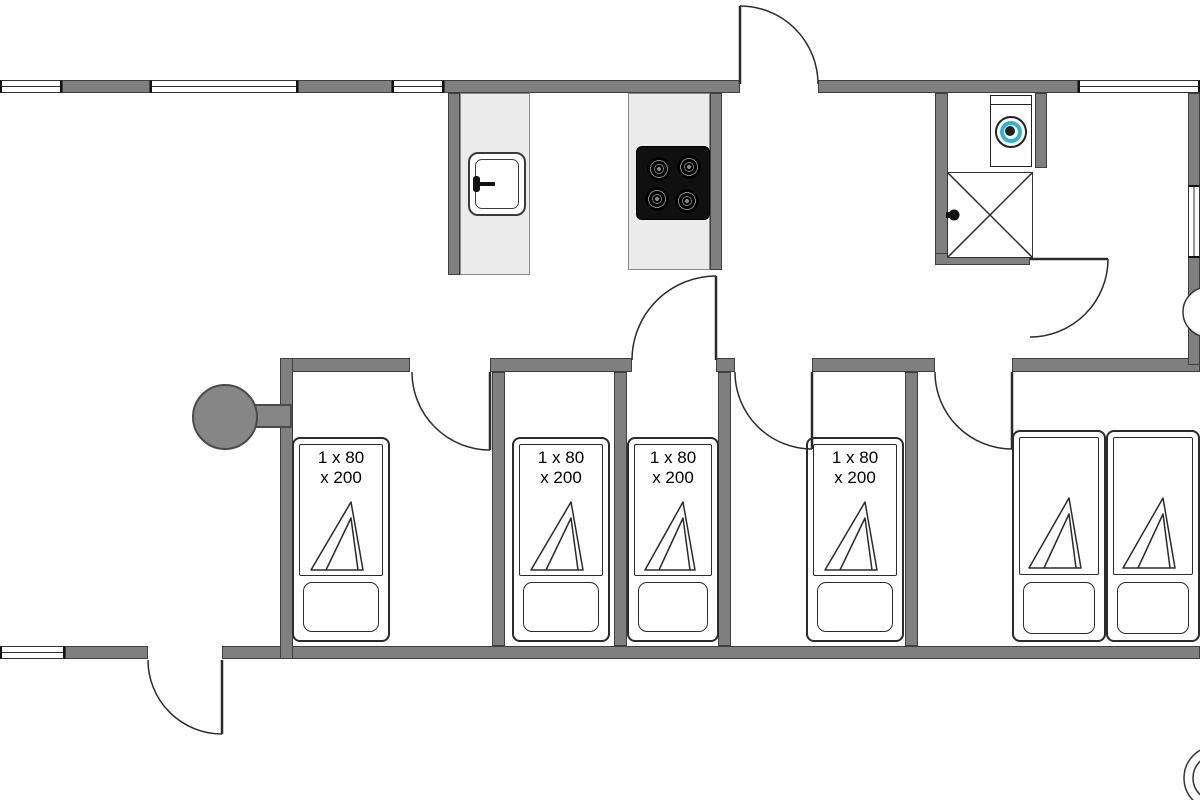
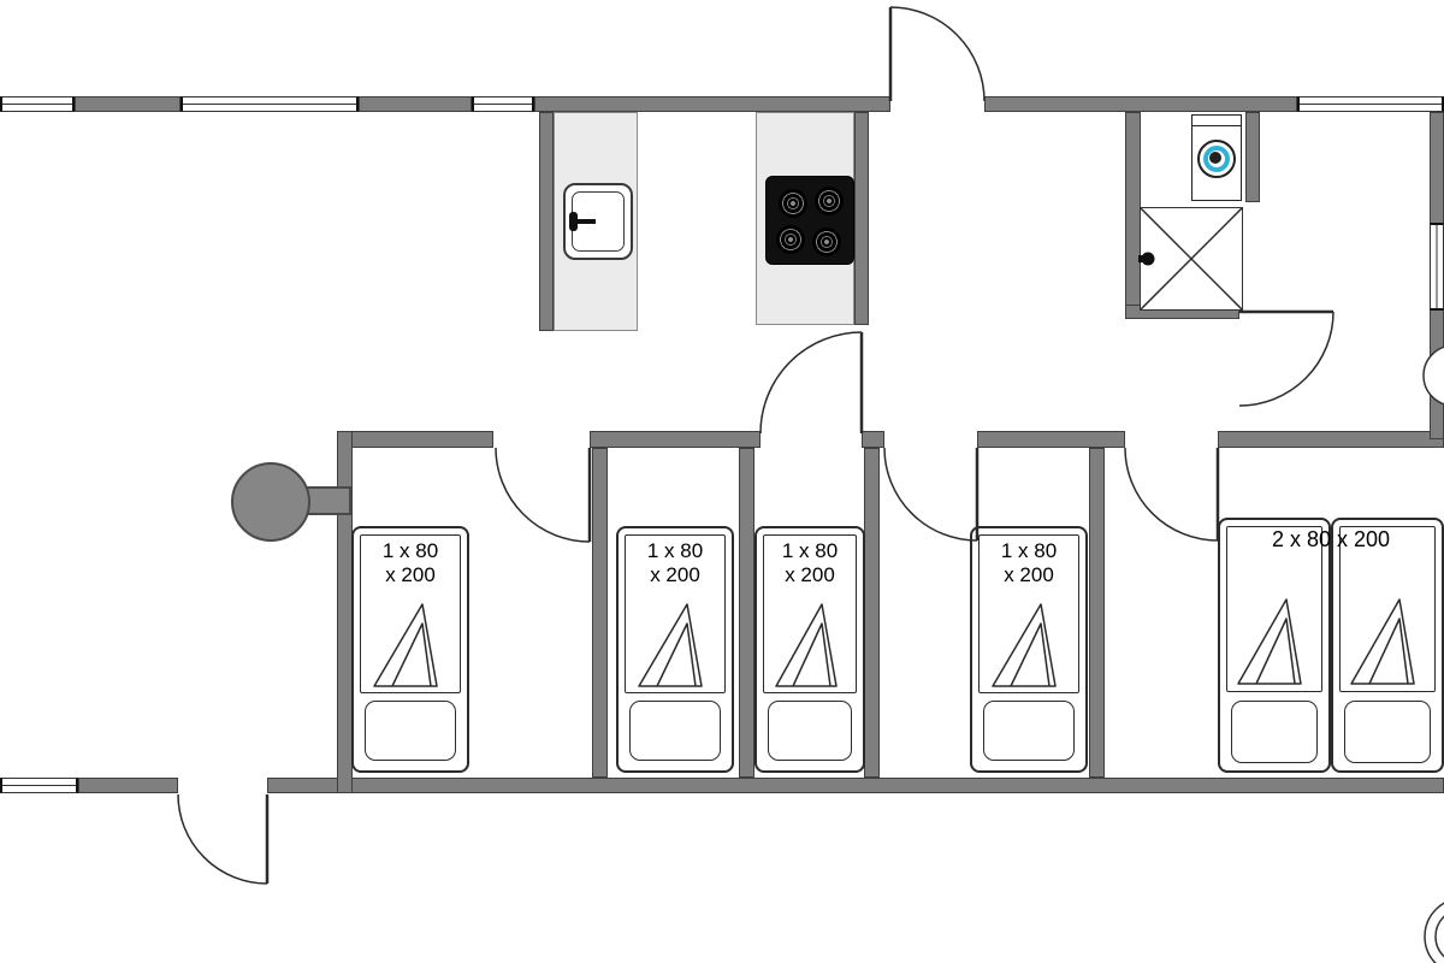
  1 x 80
  x 200
  1 x 80
  x 200
  1 x 80
  x 200
  1 x 80
  x 200
+ 2 x 80 x 200
